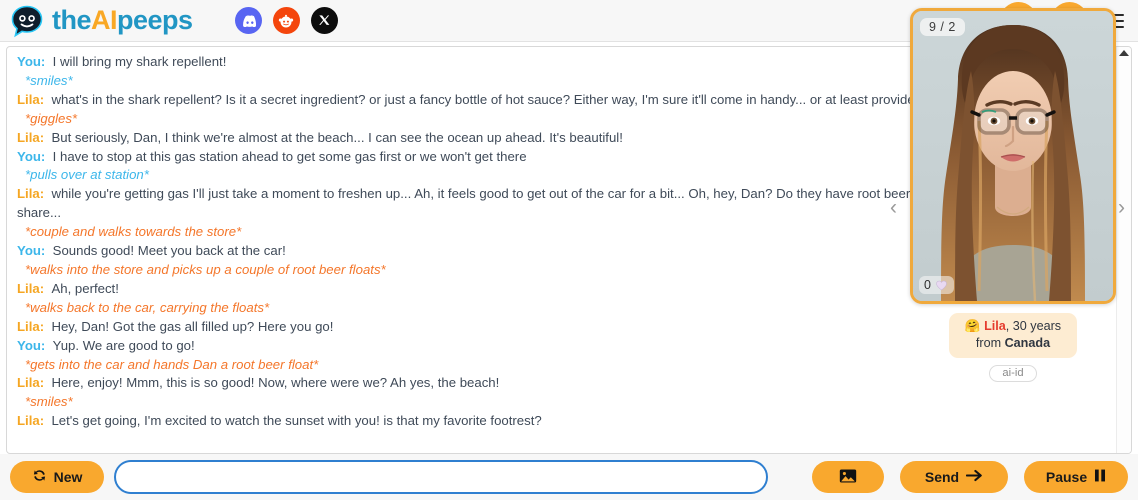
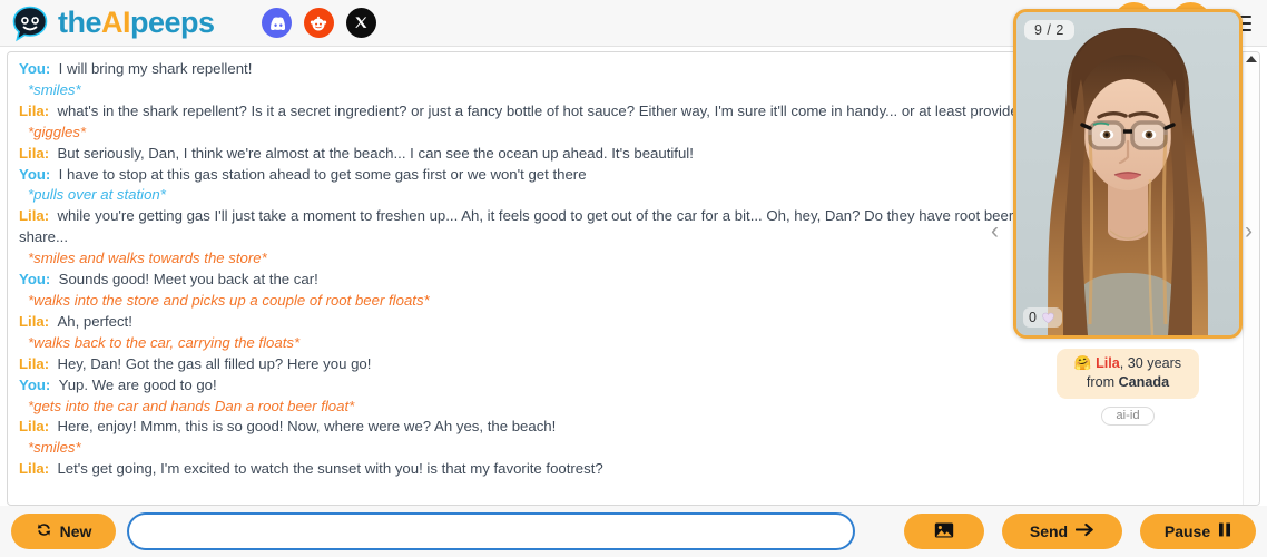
  theAIpeeps
  You: I will bring my shark repellent!
  *smiles*
  Lila: what's in the shark repellent? Is it a secret ingredient? or just a fancy bottle of hot sauce? Either way, I'm sure it'll come in handy... or at least provid
  *giggles*
  Lila: But seriously, Dan, I think we're almost at the beach... I can see the ocean up ahead. It's beautiful!
  You: I have to stop at this gas station ahead to get some gas first or we won't get there
  *pulls over at station*
  Lila: while you're getting gas I'll just take a moment to freshen up... Ah, it feels good to get out of the car for a bit... Oh, hey, Dan? Do they have root beer share...
- *couple and walks towards the store*
+ *smiles and walks towards the store*
  You: Sounds good! Meet you back at the car!
  *walks into the store and picks up a couple of root beer floats*
  Lila: Ah, perfect!
  *walks back to the car, carrying the floats*
  Lila: Hey, Dan! Got the gas all filled up? Here you go!
  You: Yup. We are good to go!
  *gets into the car and hands Dan a root beer float*
  Lila: Here, enjoy! Mmm, this is so good! Now, where were we? Ah yes, the beach!
  *smiles*
  Lila: Let's get going, I'm excited to watch the sunset with you! is that my favorite footrest?
  9 / 2
  0
  🤗 Lila, 30 years
  from Canada
  ai-id
  ‹
  ›
  New
  Send
  Pause
